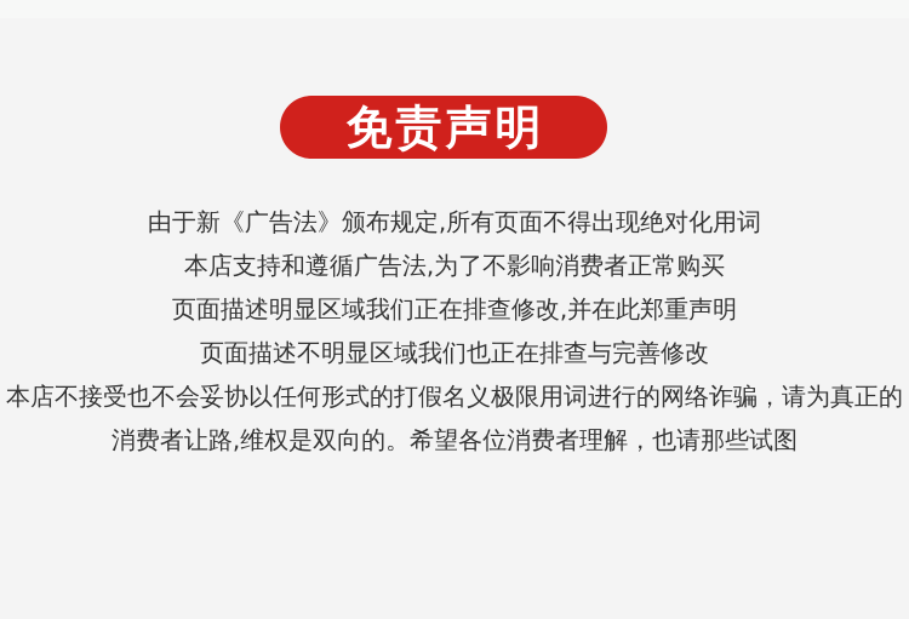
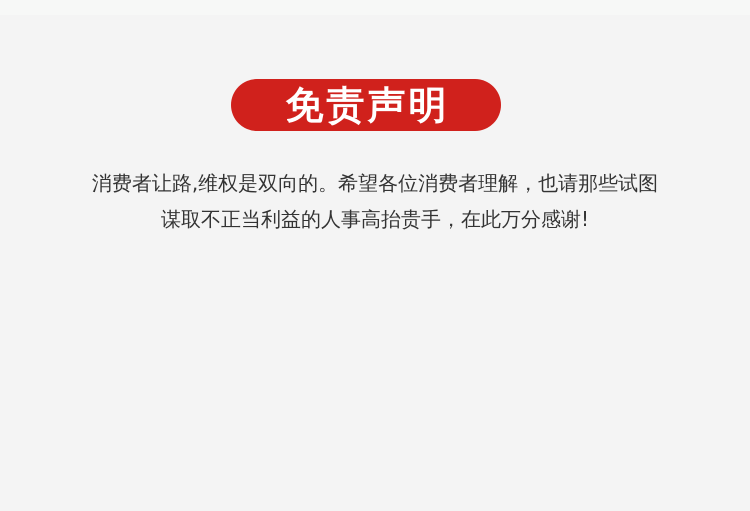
  免责声明
- 由于新《广告法》颁布规定,所有页面不得出现绝对化用词
- 本店支持和遵循广告法,为了不影响消费者正常购买
- 页面描述明显区域我们正在排查修改,并在此郑重声明
- 页面描述不明显区域我们也正在排查与完善修改
- 本店不接受也不会妥协以任何形式的打假名义极限用词进行的网络诈骗，请为真正的
  消费者让路,维权是双向的。希望各位消费者理解，也请那些试图
+ 谋取不正当利益的人事高抬贵手，在此万分感谢!
